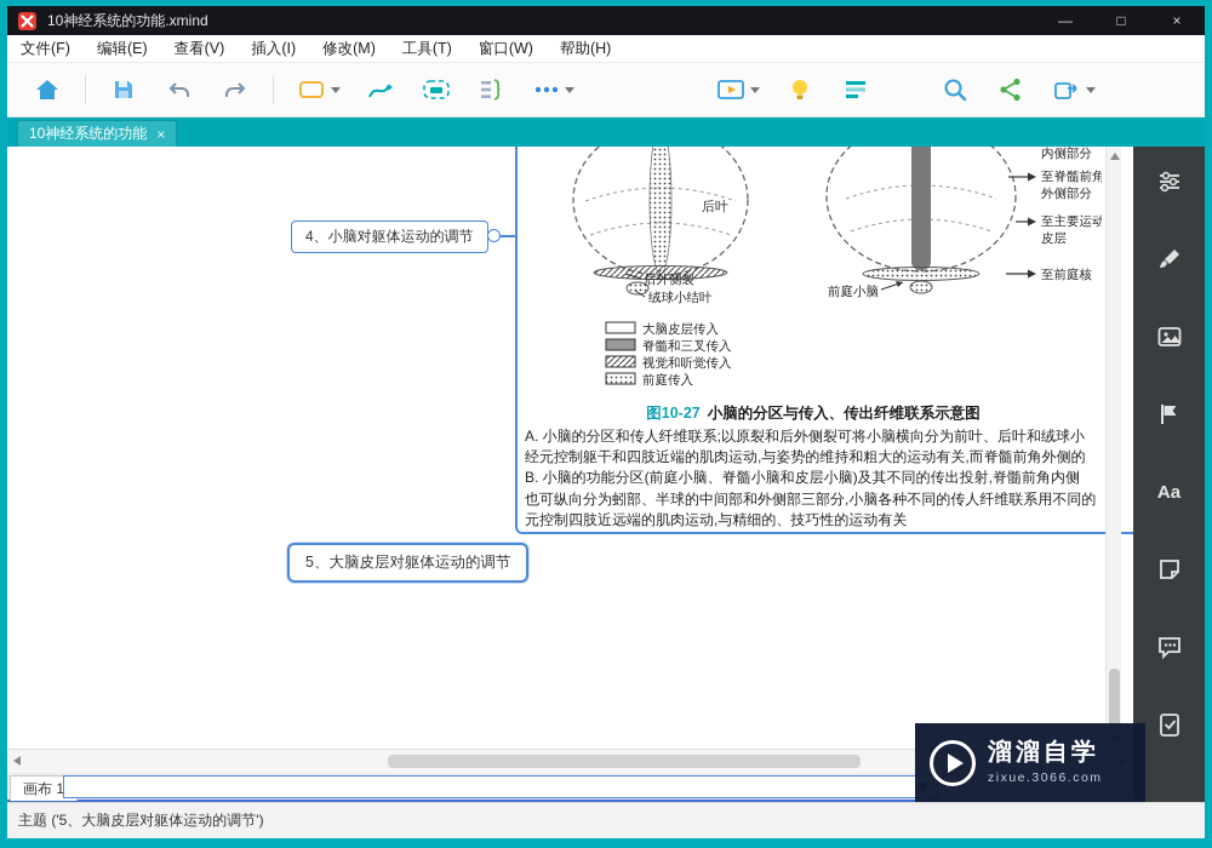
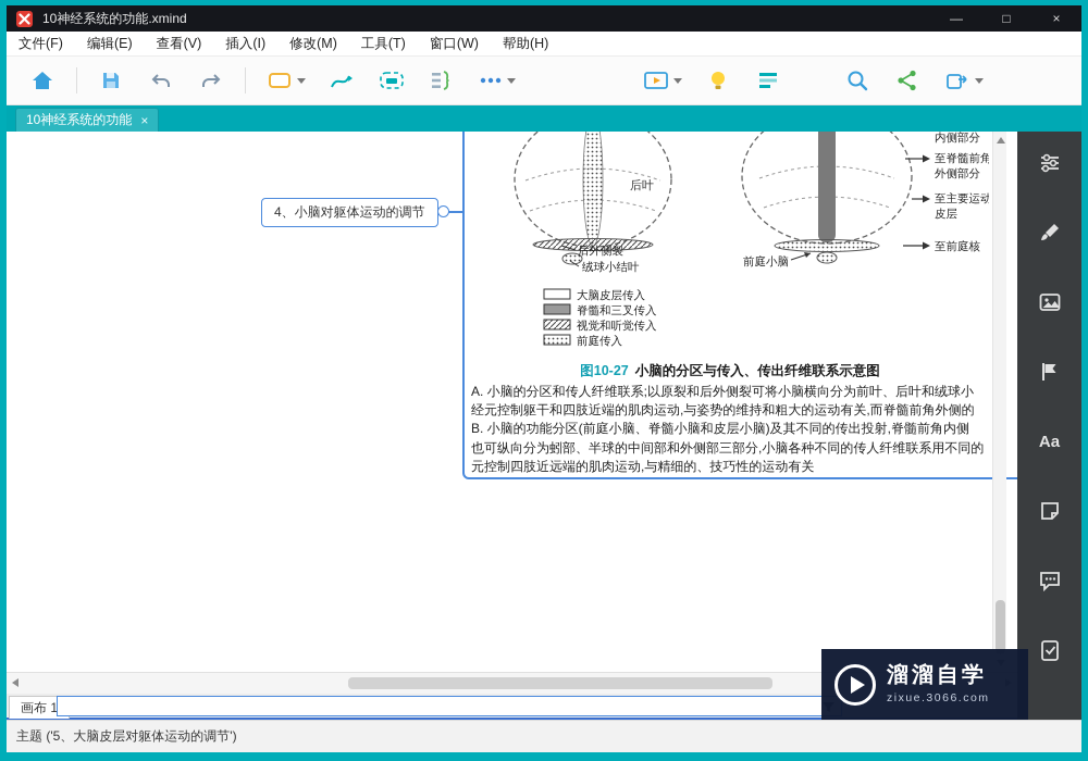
  10神经系统的功能.xmind
  —
  □
  ×
  文件(F)
  编辑(E)
  查看(V)
  插入(I)
  修改(M)
  工具(T)
  窗口(W)
  帮助(H)
  10神经系统的功能
  ×
  后叶
  后外侧裂
  绒球小结叶
  前庭小脑
  内侧部分
  至脊髓前角
  外侧部分
  至主要运动
  皮层
  至前庭核
  大脑皮层传入
  脊髓和三叉传入
  视觉和听觉传入
  前庭传入
  图10-27 小脑的分区与传入、传出纤维联系示意图
  A. 小脑的分区和传人纤维联系;以原裂和后外侧裂可将小脑横向分为前叶、后叶和绒球小
  经元控制躯干和四肢近端的肌肉运动,与姿势的维持和粗大的运动有关,而脊髓前角外侧的
  B. 小脑的功能分区(前庭小脑、脊髓小脑和皮层小脑)及其不同的传出投射,脊髓前角内侧
  也可纵向分为蚓部、半球的中间部和外侧部三部分,小脑各种不同的传人纤维联系用不同的
  元控制四肢近远端的肌肉运动,与精细的、技巧性的运动有关
  4、小脑对躯体运动的调节
- 5、大脑皮层对躯体运动的调节
  Aa
  画布 1
  主题 ('5、大脑皮层对躯体运动的调节')
  溜溜自学
  zixue.3066.com
